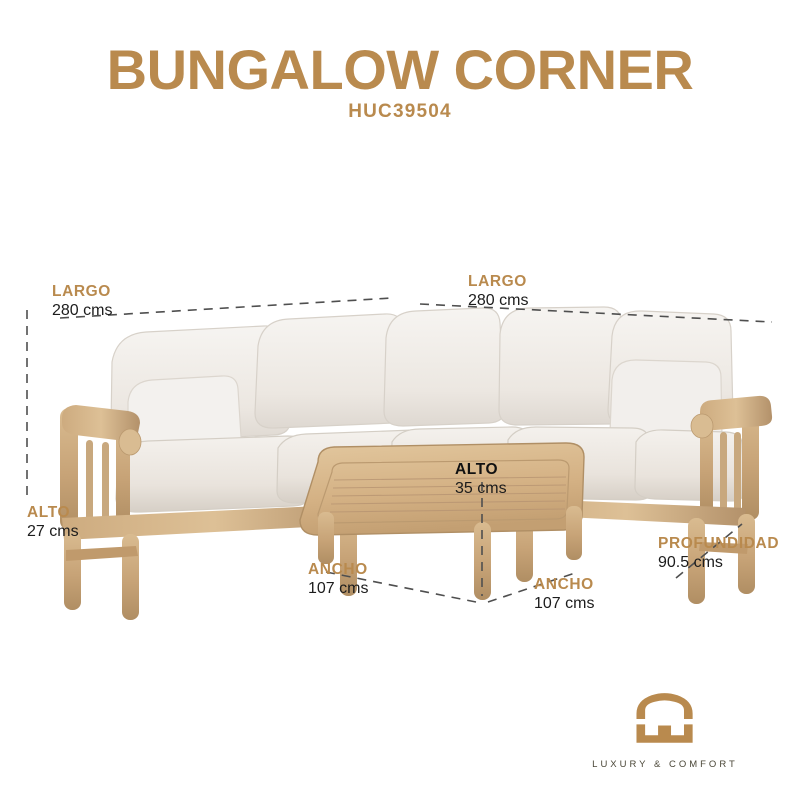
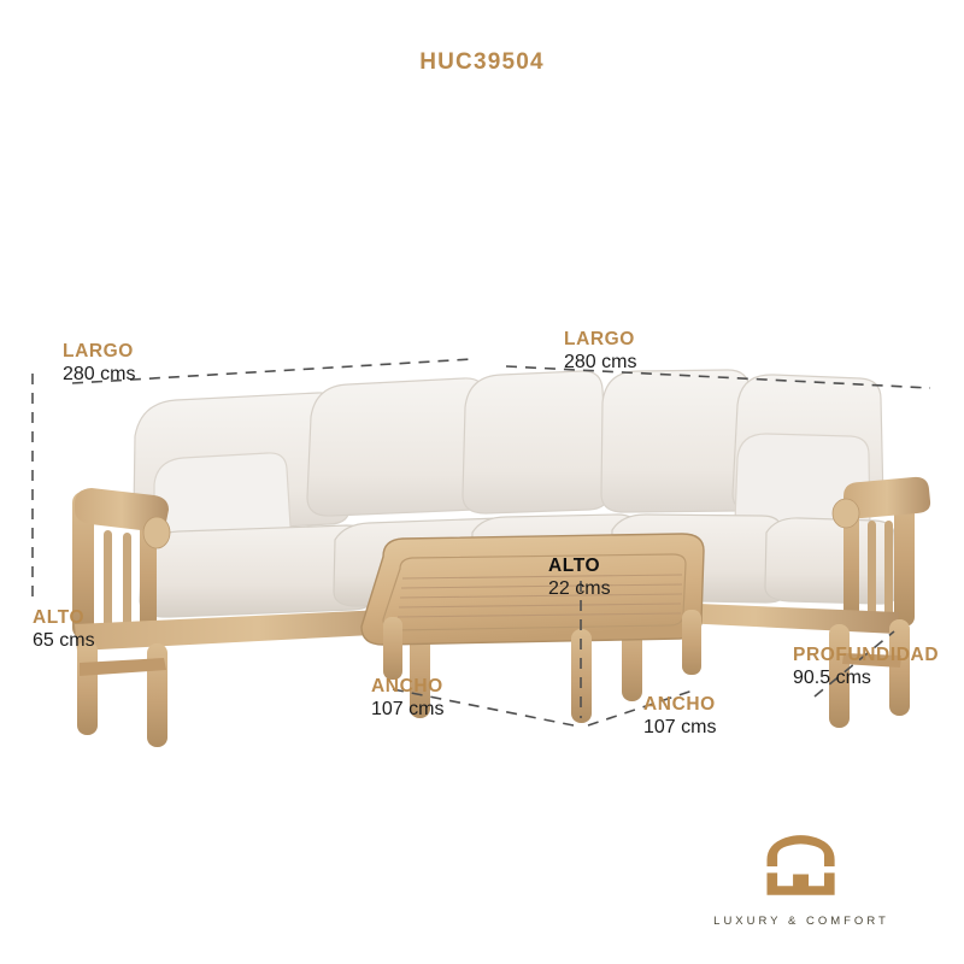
- BUNGALOW CORNER
  HUC39504
  LARGO
  280 cms
  LARGO
  280 cms
  ALTO
- 27 cms
+ 65 cms
  ALTO
- 35 cms
+ 22 cms
  ANCHO
  107 cms
  ANCHO
  107 cms
  PROFUNDIDAD
  90.5 cms
  LUXURY & COMFORT
